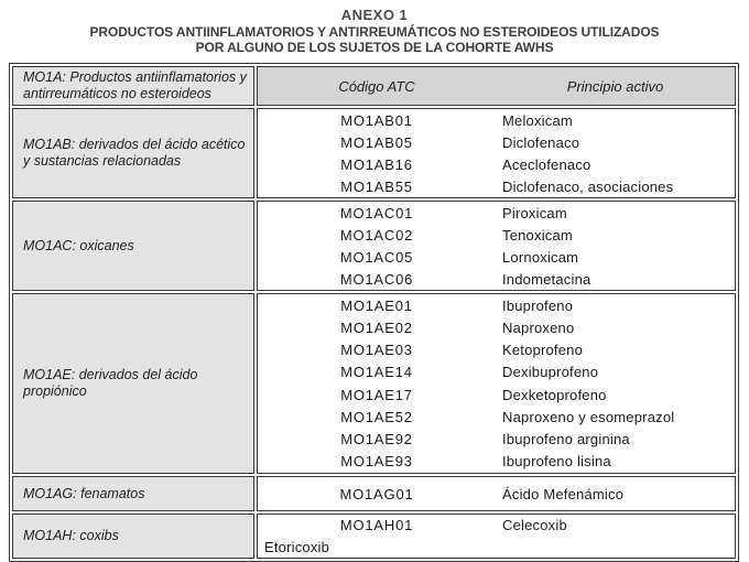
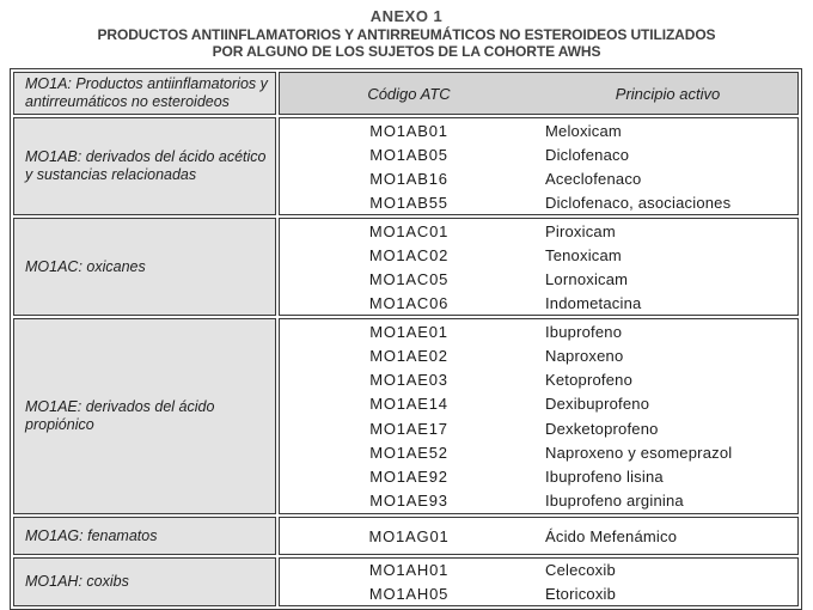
  ANEXO 1
  PRODUCTOS ANTIINFLAMATORIOS Y ANTIRREUMÁTICOS NO ESTEROIDEOS UTILIZADOS
  POR ALGUNO DE LOS SUJETOS DE LA COHORTE AWHS
  MO1A: Productos antiinflamatorios y antirreumáticos no esteroideos
  Código ATC
  Principio activo
  MO1AB: derivados del ácido acético y sustancias relacionadas
  MO1AB01
  Meloxicam
  MO1AB05
  Diclofenaco
  MO1AB16
  Aceclofenaco
  MO1AB55
  Diclofenaco, asociaciones
  MO1AC: oxicanes
  MO1AC01
  Piroxicam
  MO1AC02
  Tenoxicam
  MO1AC05
  Lornoxicam
  MO1AC06
  Indometacina
  MO1AE: derivados del ácido propiónico
  MO1AE01
  Ibuprofeno
  MO1AE02
  Naproxeno
  MO1AE03
  Ketoprofeno
  MO1AE14
  Dexibuprofeno
  MO1AE17
  Dexketoprofeno
  MO1AE52
  Naproxeno y esomeprazol
  MO1AE92
- Ibuprofeno arginina
+ Ibuprofeno lisina
  MO1AE93
- Ibuprofeno lisina
+ Ibuprofeno arginina
  MO1AG: fenamatos
  MO1AG01
  Ácido Mefenámico
  MO1AH: coxibs
  MO1AH01
  Celecoxib
+ MO1AH05
  Etoricoxib
